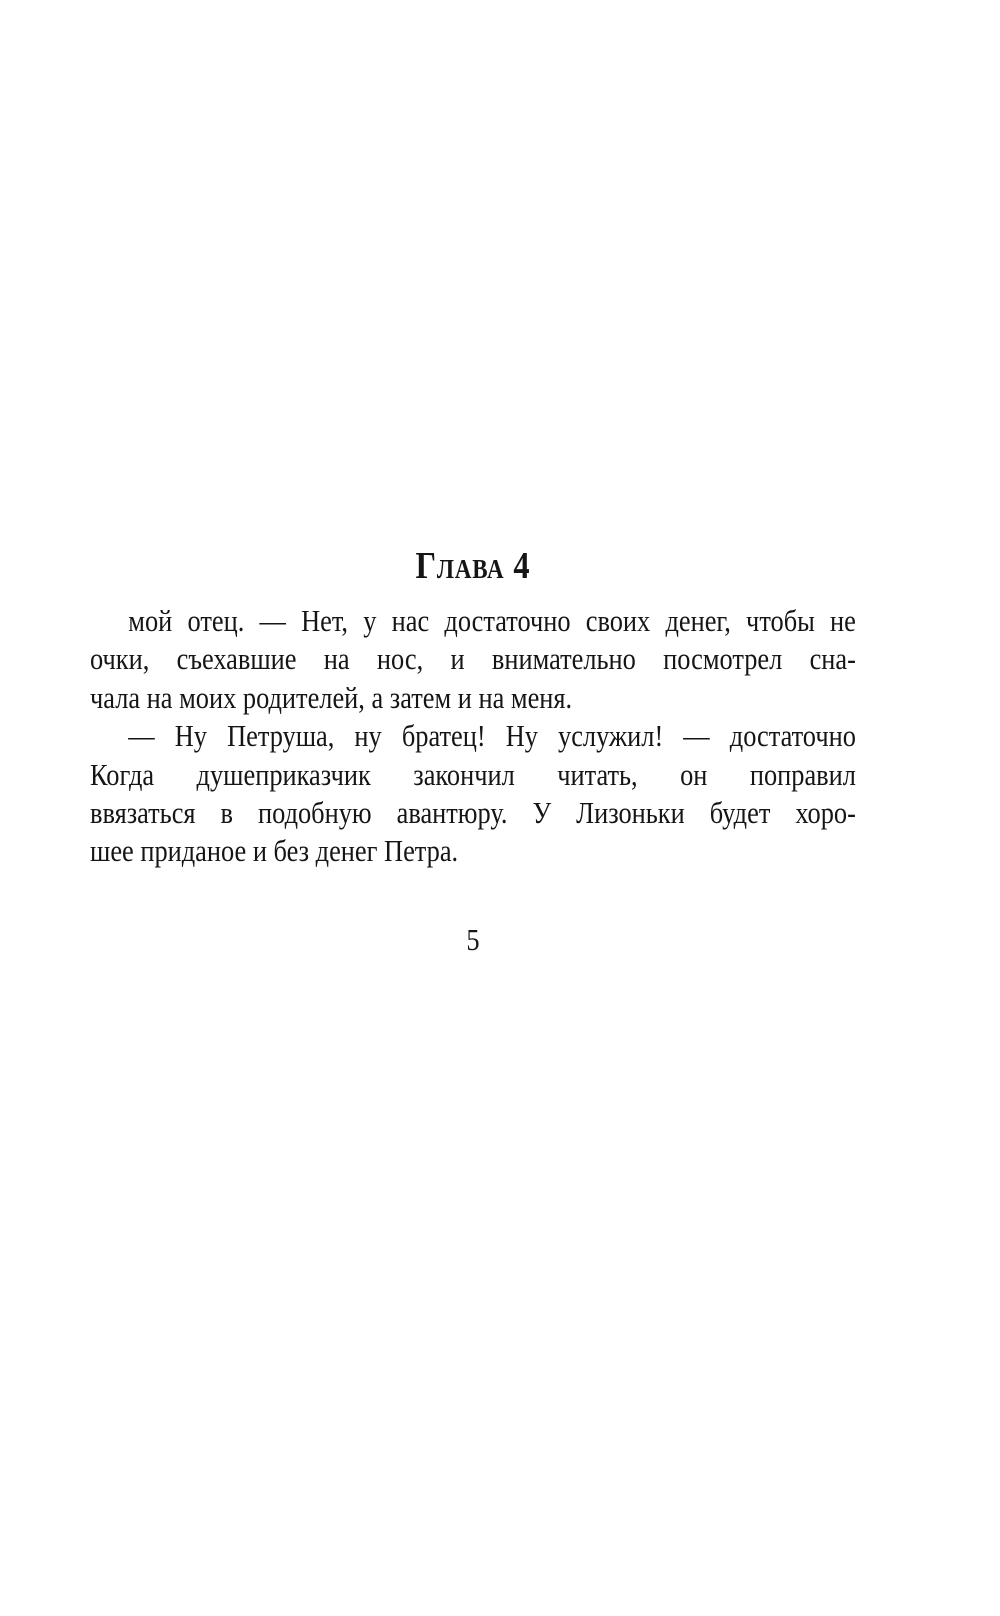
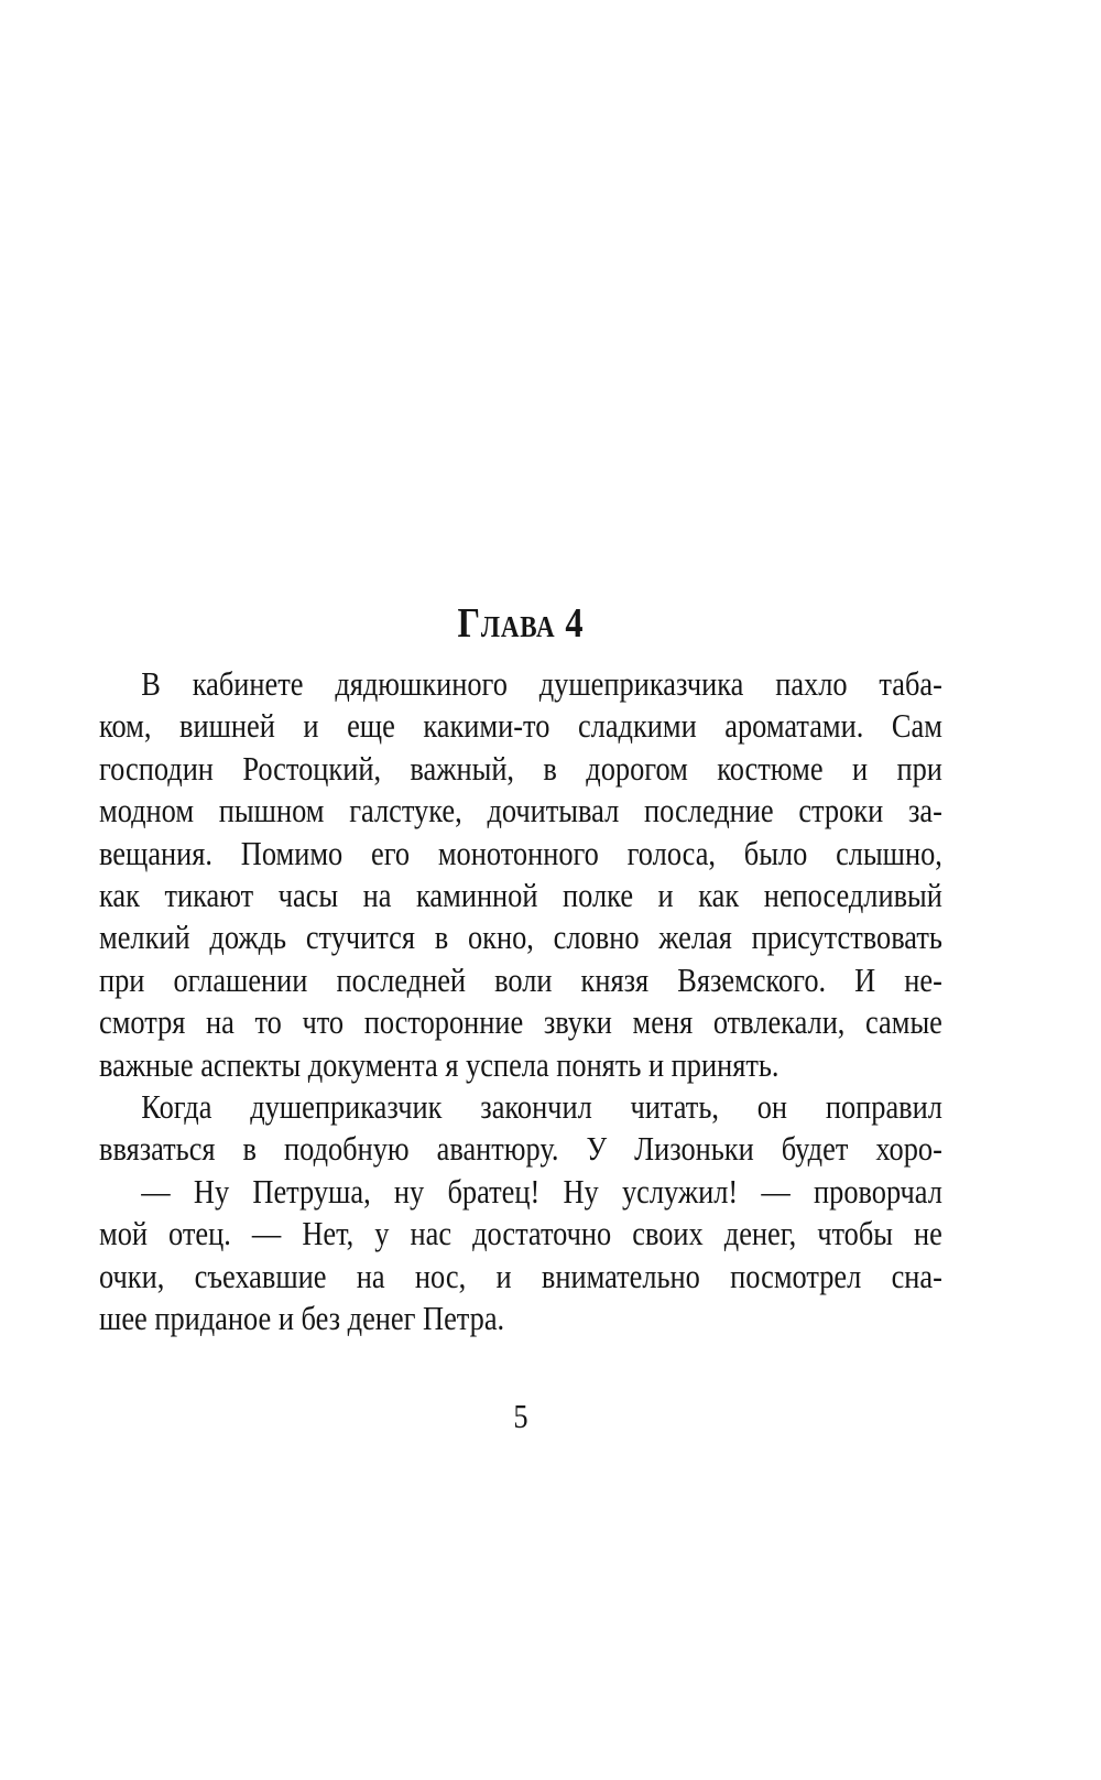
  Глава 4
+ В кабинете дядюшкиного душеприказчика пахло таба-
+ ком, вишней и еще какими-то сладкими ароматами. Сам
+ господин Ростоцкий, важный, в дорогом костюме и при
+ модном пышном галстуке, дочитывал последние строки за-
+ вещания. Помимо его монотонного голоса, было слышно,
+ как тикают часы на каминной полке и как непоседливый
+ мелкий дождь стучится в окно, словно желая присутствовать
+ при оглашении последней воли князя Вяземского. И не-
+ смотря на то что посторонние звуки меня отвлекали, самые
+ важные аспекты документа я успела понять и принять.
- мой отец. — Нет, у нас достаточно своих денег, чтобы не
+ Когда душеприказчик закончил читать, он поправил
- очки, съехавшие на нос, и внимательно посмотрел сна-
+ ввязаться в подобную авантюру. У Лизоньки будет хоро-
- чала на моих родителей, а затем и на меня.
- — Ну Петруша, ну братец! Ну услужил! — достаточно
+ — Ну Петруша, ну братец! Ну услужил! — проворчал
- Когда душеприказчик закончил читать, он поправил
+ мой отец. — Нет, у нас достаточно своих денег, чтобы не
- ввязаться в подобную авантюру. У Лизоньки будет хоро-
+ очки, съехавшие на нос, и внимательно посмотрел сна-
  шее приданое и без денег Петра.
  5
